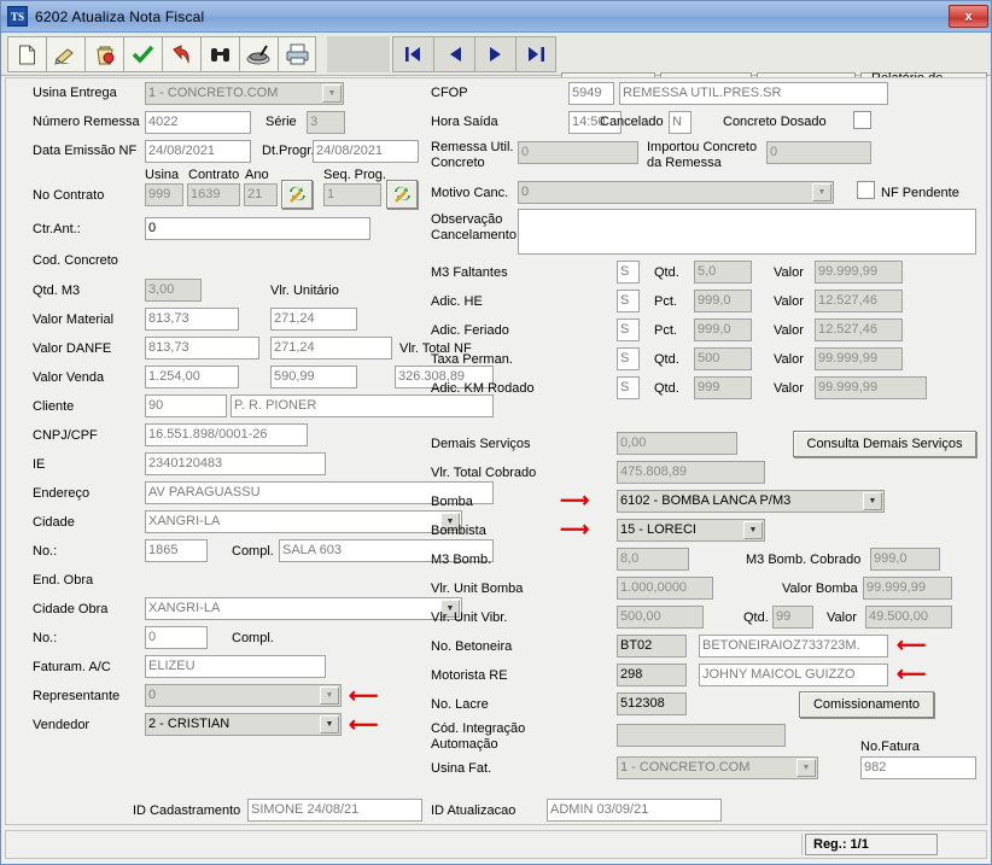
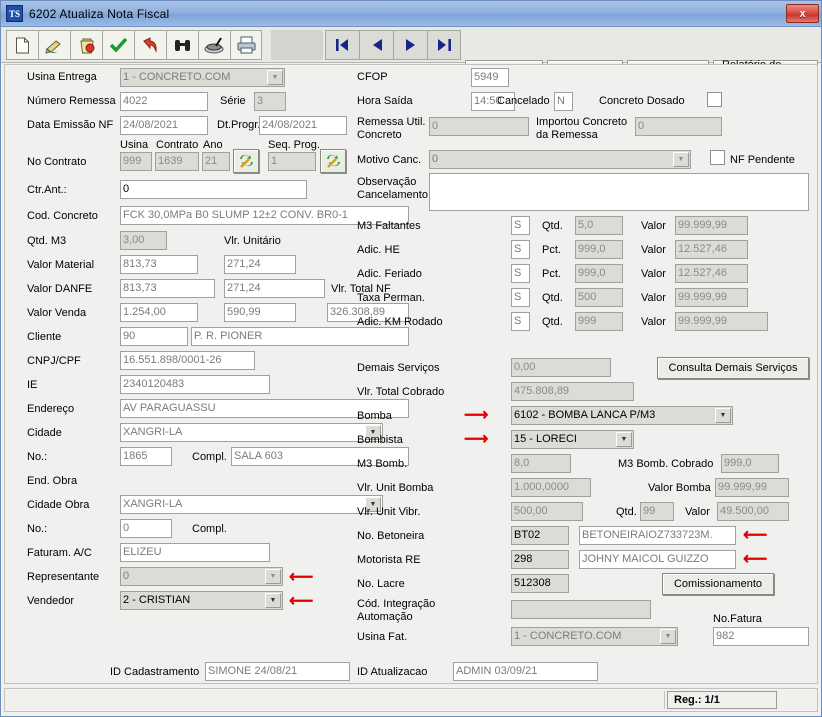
  TS
  6202 Atualiza Nota Fiscal
  x
  Usina Entrega
  1 - CONCRETO.COM
  Número Remessa
  4022
  Série
  3
  Data Emissão NF
  24/08/2021
  Dt.Progr
  24/08/2021
  Usina
  Contrato
  Ano
  Seq. Prog.
  No Contrato
  999
  1639
  21
  1
  Ctr.Ant.:
  0
  Cod. Concreto
+ FCK 30,0MPa B0 SLUMP 12±2 CONV. BR0-1
  Qtd. M3
  3,00
  Vlr. Unitário
  Valor Material
  813,73
  271,24
  Valor DANFE
  813,73
  271,24
  Vlr. Total NF
  Valor Venda
  1.254,00
  590,99
  326.308,89
  Cliente
  90
  P. R. PIONER
  CNPJ/CPF
  16.551.898/0001-26
  IE
  2340120483
  Endereço
  AV PARAGUASSU
  Cidade
  XANGRI-LA
  No.:
  1865
  Compl.
  SALA 603
  End. Obra
  Cidade Obra
  XANGRI-LA
  No.:
  0
  Compl.
  Faturam. A/C
  ELIZEU
  Representante
  0
  ⟵
  Vendedor
  2 - CRISTIAN
  ⟵
  CFOP
  5949
- REMESSA UTIL.PRES.SR
  Hora Saída
  14:50
  Cancelado
  N
  Concreto Dosado
  Remessa Util.
  Concreto
  0
  Importou Concreto
  da Remessa
  0
  Motivo Canc.
  0
  NF Pendente
  Observação
  Cancelamento
  M3 Faltantes
  S
  Qtd.
  5,0
  Valor
  99.999,99
  Adic. HE
  S
  Pct.
  999,0
  Valor
  12.527,46
  Adic. Feriado
  S
  Pct.
  999,0
  Valor
  12.527,46
  Taxa Perman.
  S
  Qtd.
  500
  Valor
  99.999,99
  Adic. KM Rodado
  S
  Qtd.
  999
  Valor
  99.999,99
  Demais Serviços
  0,00
  Consulta Demais Serviços
  Vlr. Total Cobrado
  475.808,89
  Bomba
  ⟶
  6102 - BOMBA LANCA P/M3
  Bombista
  ⟶
  15 - LORECI
  M3 Bomb.
  8,0
  M3 Bomb. Cobrado
  999,0
  Vlr. Unit Bomba
  1.000,0000
  Valor Bomba
  99.999,99
  Vlr. Unit Vibr.
  500,00
  Qtd.
  99
  Valor
  49.500,00
  No. Betoneira
  BT02
  BETONEIRAIOZ733723M.
  ⟵
  Motorista RE
  298
  JOHNY MAICOL GUIZZO
  ⟵
  No. Lacre
  512308
  Comissionamento
  Cód. Integração
  Automação
  Usina Fat.
  1 - CONCRETO.COM
  No.Fatura
  982
  ID Cadastramento
  SIMONE 24/08/21
  ID Atualizacao
  ADMIN 03/09/21
  Reg.: 1/1
